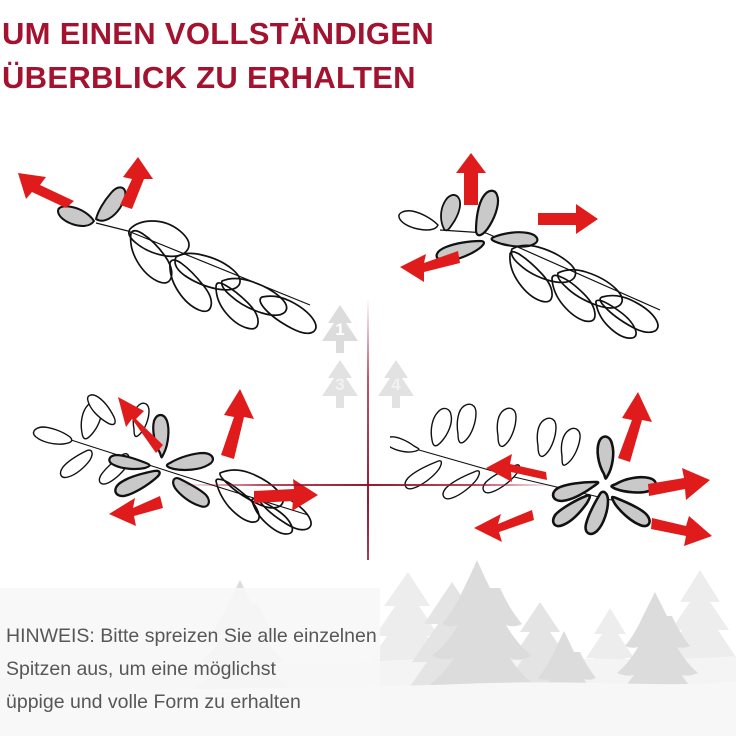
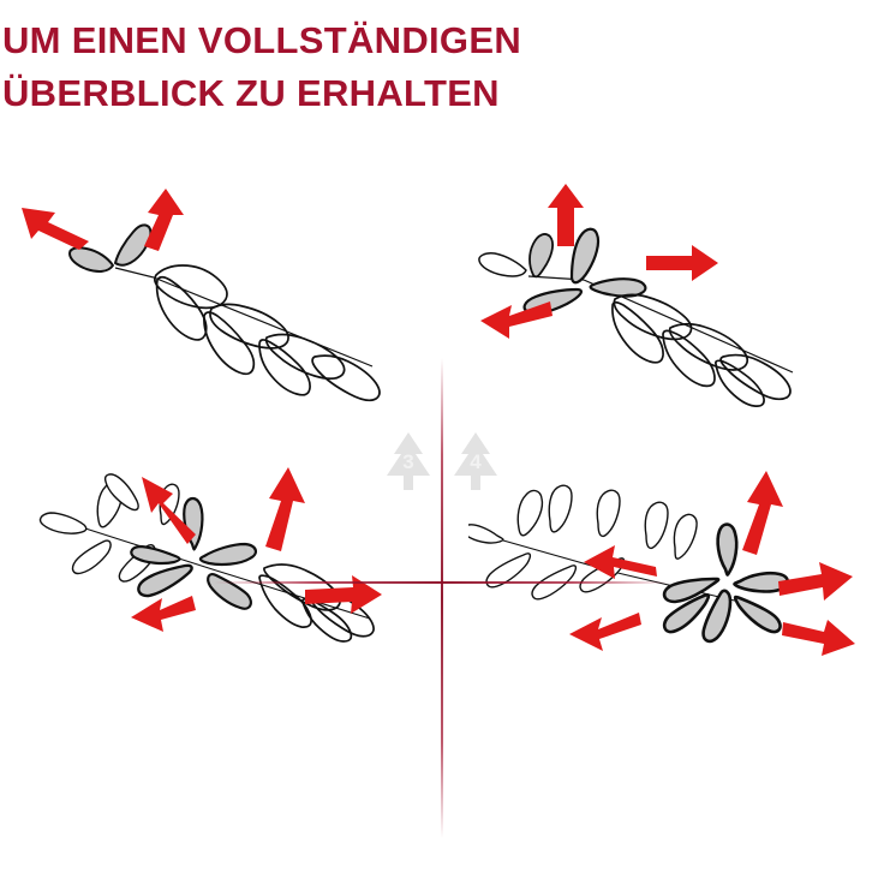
  UM EINEN VOLLSTÄNDIGEN
  ÜBERBLICK ZU ERHALTEN
- 1
- HINWEIS: Bitte spreizen Sie alle einzelnen
- Spitzen aus, um eine möglichst
- üppige und volle Form zu erhalten
